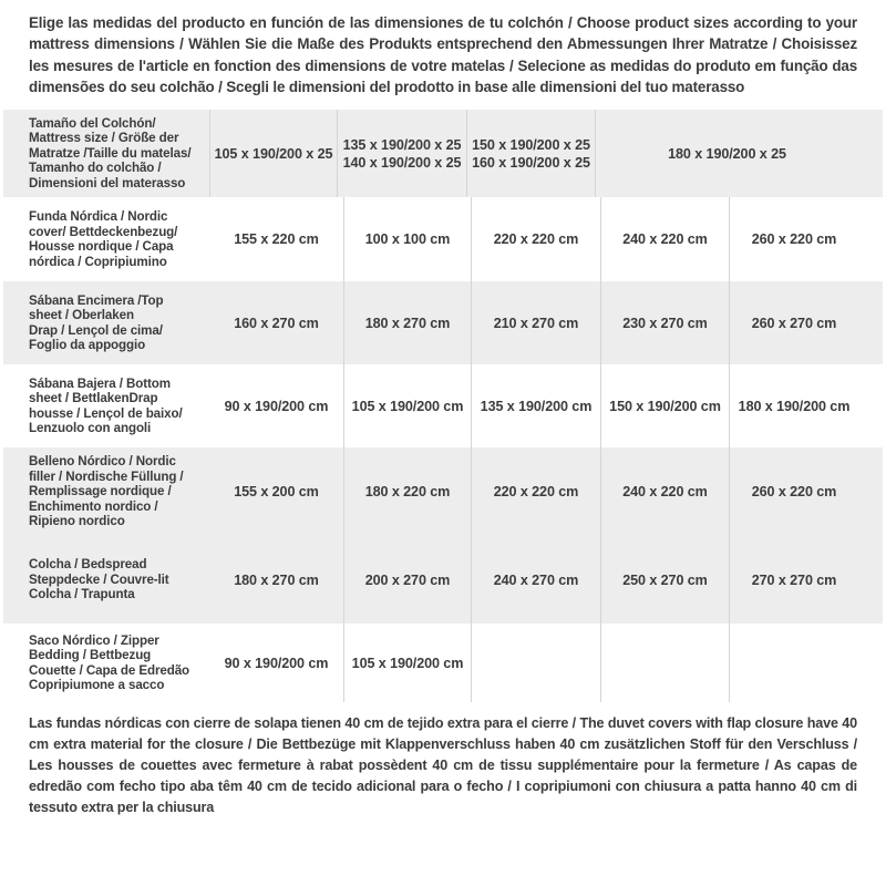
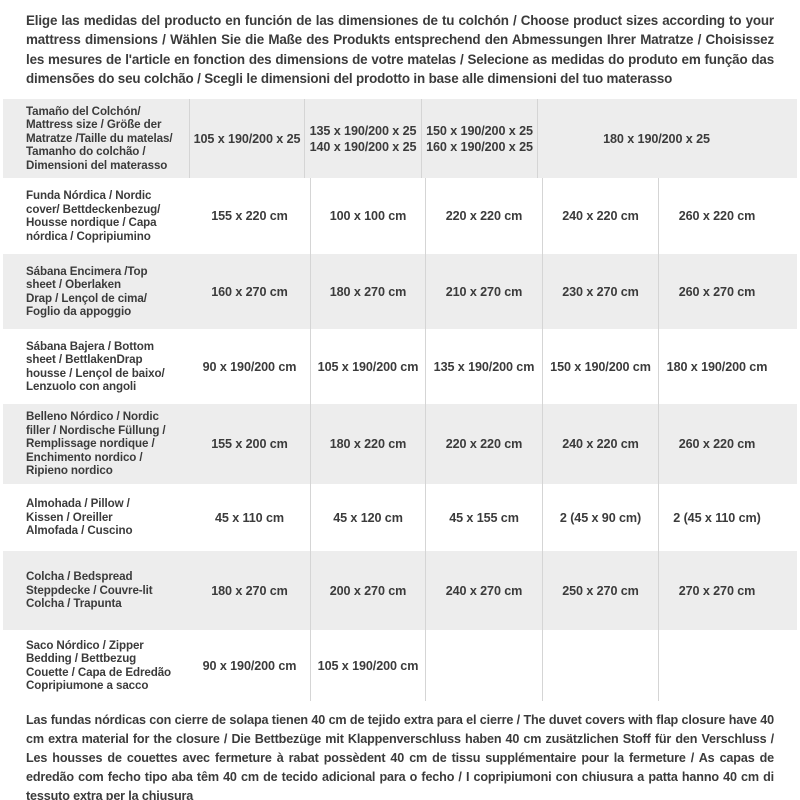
  Elige las medidas del producto en función de las dimensiones de tu colchón / Choose product sizes according to your mattress dimensions / Wählen Sie die Maße des Produkts entsprechend den Abmessungen Ihrer Matratze / Choisissez les mesures de l'article en fonction des dimensions de votre matelas / Selecione as medidas do produto em função das dimensões do seu colchão / Scegli le dimensioni del prodotto in base alle dimensioni del tuo materasso
  Tamaño del Colchón/
  Mattress size / Größe der
  Matratze /Taille du matelas/
  Tamanho do colchão /
  Dimensioni del materasso
  105 x 190/200 x 25
  135 x 190/200 x 25
  140 x 190/200 x 25
  150 x 190/200 x 25
  160 x 190/200 x 25
  180 x 190/200 x 25
  Funda Nórdica / Nordic
  cover/ Bettdeckenbezug/
  Housse nordique / Capa
  nórdica / Copripiumino
  155 x 220 cm
  100 x 100 cm
  220 x 220 cm
  240 x 220 cm
  260 x 220 cm
  Sábana Encimera /Top
  sheet / Oberlaken
  Drap / Lençol de cima/
  Foglio da appoggio
  160 x 270 cm
  180 x 270 cm
  210 x 270 cm
  230 x 270 cm
  260 x 270 cm
  Sábana Bajera / Bottom
  sheet / BettlakenDrap
  housse / Lençol de baixo/
  Lenzuolo con angoli
  90 x 190/200 cm
  105 x 190/200 cm
  135 x 190/200 cm
  150 x 190/200 cm
  180 x 190/200 cm
  Belleno Nórdico / Nordic
  filler / Nordische Füllung /
  Remplissage nordique /
  Enchimento nordico /
  Ripieno nordico
  155 x 200 cm
  180 x 220 cm
  220 x 220 cm
  240 x 220 cm
  260 x 220 cm
+ Almohada / Pillow /
+ Kissen / Oreiller
+ Almofada / Cuscino
+ 45 x 110 cm
+ 45 x 120 cm
+ 45 x 155 cm
+ 2 (45 x 90 cm)
+ 2 (45 x 110 cm)
  Colcha / Bedspread
  Steppdecke / Couvre-lit
  Colcha / Trapunta
  180 x 270 cm
  200 x 270 cm
  240 x 270 cm
  250 x 270 cm
  270 x 270 cm
  Saco Nórdico / Zipper
  Bedding / Bettbezug
  Couette / Capa de Edredão
  Copripiumone a sacco
  90 x 190/200 cm
  105 x 190/200 cm
  Las fundas nórdicas con cierre de solapa tienen 40 cm de tejido extra para el cierre / The duvet covers with flap closure have 40 cm extra material for the closure / Die Bettbezüge mit Klappenverschluss haben 40 cm zusätzlichen Stoff für den Verschluss / Les housses de couettes avec fermeture à rabat possèdent 40 cm de tissu supplémentaire pour la fermeture / As capas de edredão com fecho tipo aba têm 40 cm de tecido adicional para o fecho / I copripiumoni con chiusura a patta hanno 40 cm di tessuto extra per la chiusura
